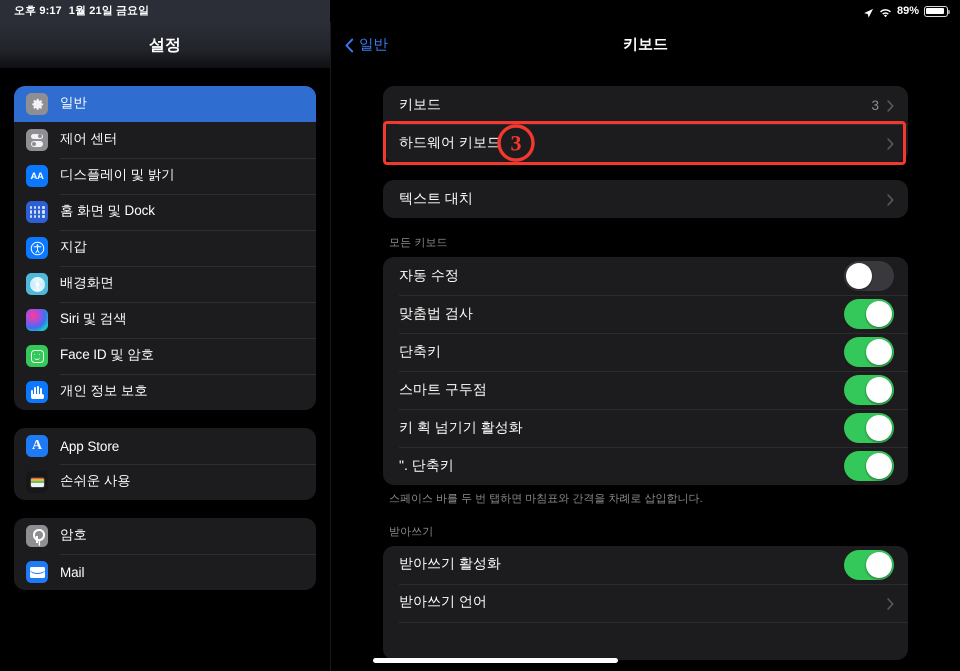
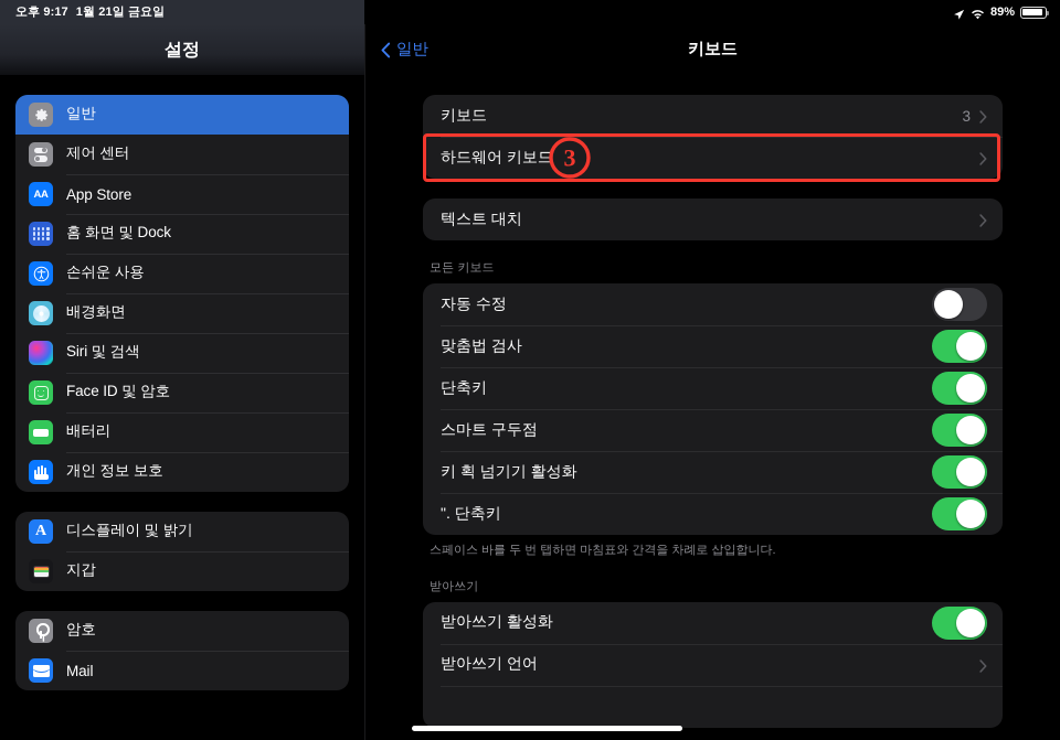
  오후 9:17
  1월 21일 금요일
  89%
  설정
  일반
  제어 센터
  AA
- 디스플레이 및 밝기
+ App Store
  홈 화면 및 Dock
- 지갑
+ 손쉬운 사용
  배경화면
  Siri 및 검색
  Face ID 및 암호
+ 배터리
  개인 정보 보호
  A
- App Store
+ 디스플레이 및 밝기
- 손쉬운 사용
+ 지갑
  암호
  Mail
  일반
  키보드
  키보드
  3
  하드웨어 키보드
  텍스트 대치
  모든 키보드
  자동 수정
  맞춤법 검사
  단축키
  스마트 구두점
  키 획 넘기기 활성화
  ". 단축키
  스페이스 바를 두 번 탭하면 마침표와 간격을 차례로 삽입합니다.
  받아쓰기
  받아쓰기 활성화
  받아쓰기 언어
  3
